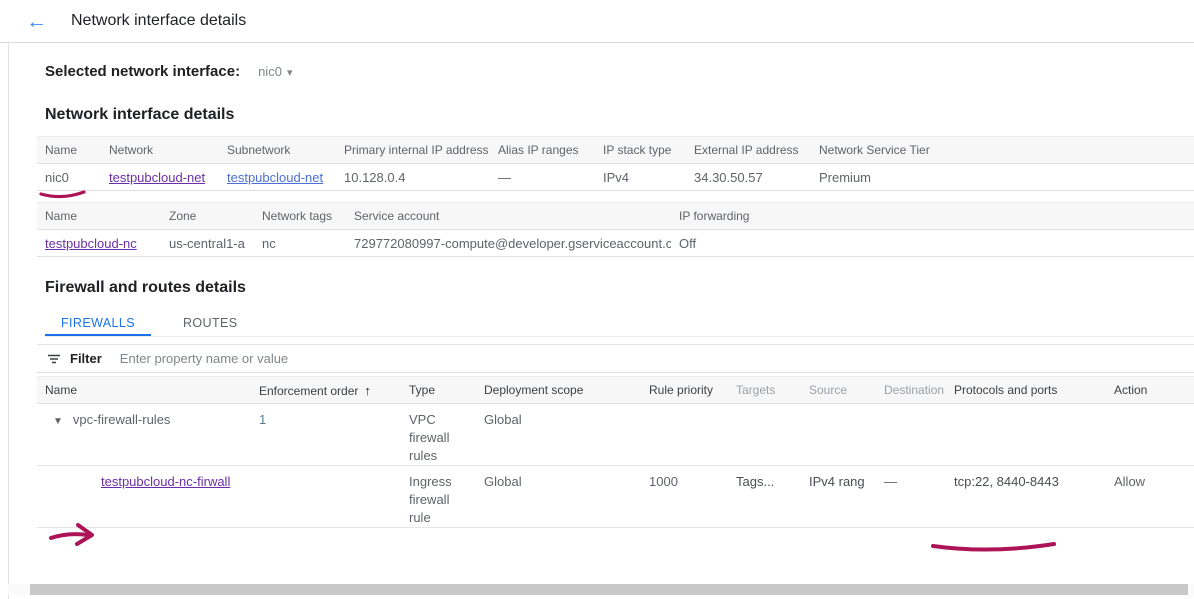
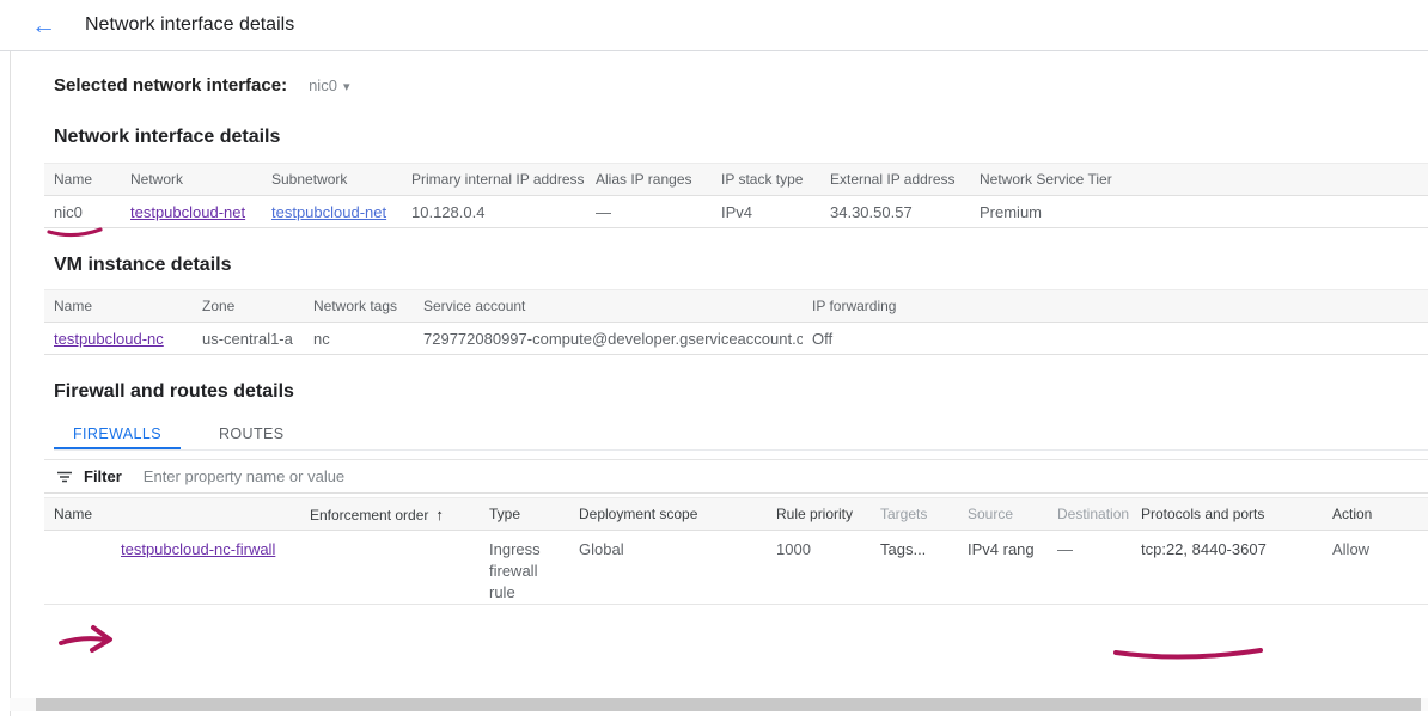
  ←
  Network interface details
  Selected network interface:
  nic0 ▾
  Network interface details
  Name	Network	Subnetwork	Primary internal IP address	Alias IP ranges	IP stack type	External IP address	Network Service Tier
  nic0	testpubcloud-net	testpubcloud-net	10.128.0.4	—	IPv4	34.30.50.57	Premium
+ VM instance details
  Name	Zone	Network tags	Service account	IP forwarding
  testpubcloud-nc	us-central1-a	nc	729772080997-compute@developer.gserviceaccount.c	Off
  Firewall and routes details
  FIREWALLS
  ROUTES
  Filter
  Enter property name or value
  Name	Enforcement order ↑	Type	Deployment scope	Rule priority	Targets	Source	Destination	Protocols and ports	Action
- ▼ vpc-firewall-rules	1	VPC firewall rules	Global
- testpubcloud-nc-firwall		Ingress firewall rule	Global	1000	Tags...	IPv4 rang	—	tcp:22, 8440-8443	Allow
+ testpubcloud-nc-firwall		Ingress firewall rule	Global	1000	Tags...	IPv4 rang	—	tcp:22, 8440-3607	Allow
